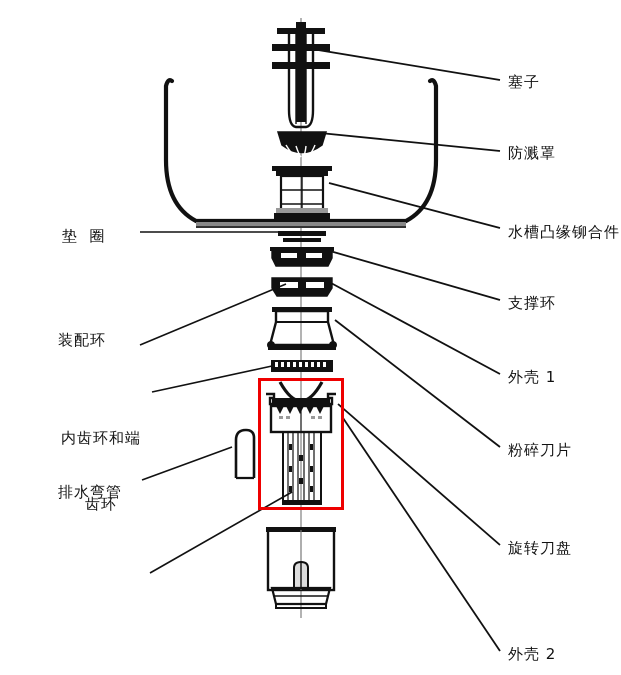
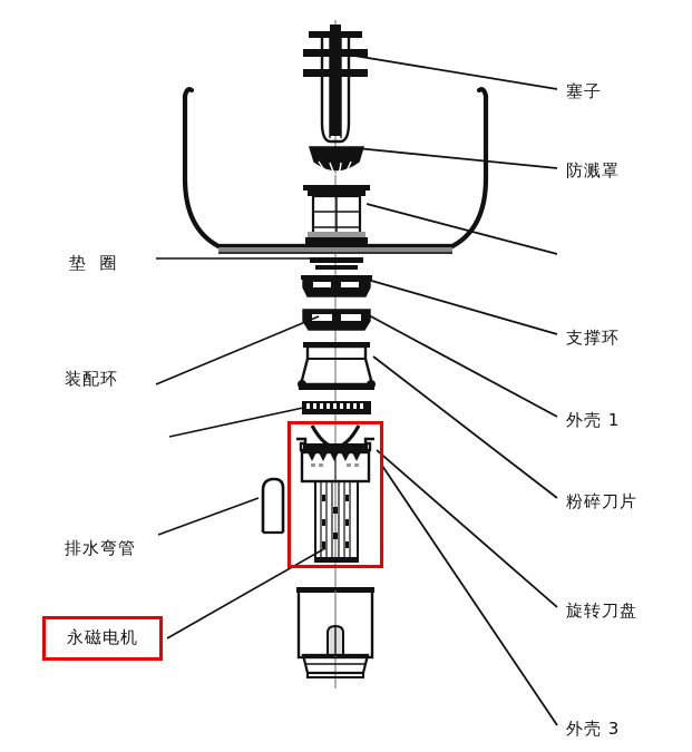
  塞子
  防溅罩
- 水槽凸缘铆合件
  支撑环
  外壳 1
  粉碎刀片
  旋转刀盘
- 外壳 2
+ 外壳 3
  垫 圈
  装配环
- 内齿环和端
- 齿环
  排水弯管
+ 永磁电机
